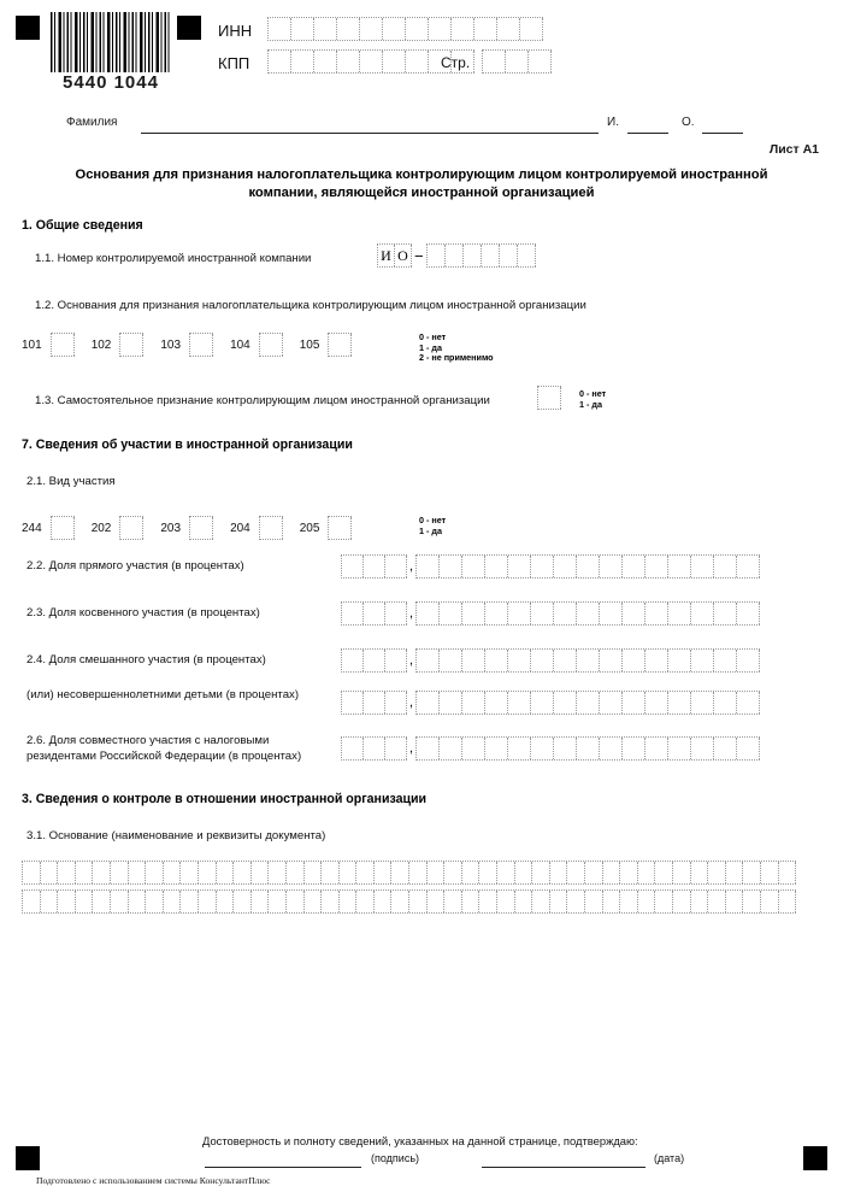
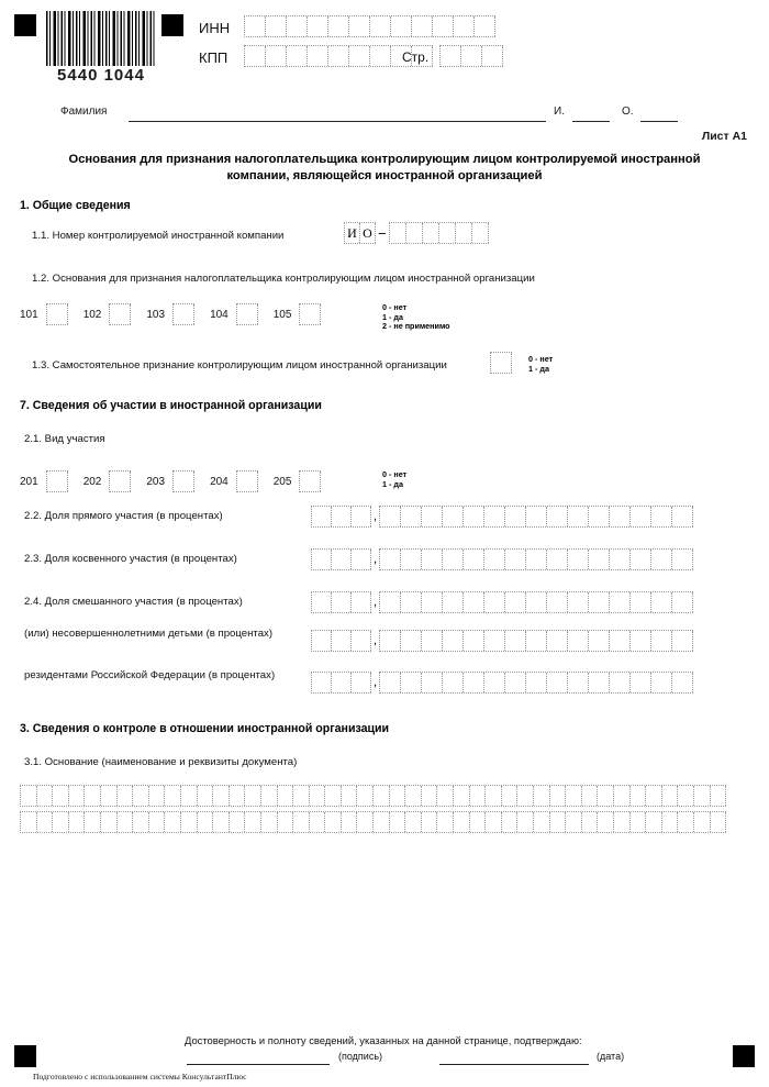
  5440 1044
  ИНН
  КПП
  Стр.
  Фамилия
  И.
  О.
  Лист А1
  Основания для признания налогоплательщика контролирующим лицом контролируемой иностранной компании, являющейся иностранной организацией
  1. Общие сведения
  1.1. Номер контролируемой иностранной компании
  И
  О
  −
  1.2. Основания для признания налогоплательщика контролирующим лицом иностранной организации
  101
  102
  103
  104
  105
  0 - нет
  1 - да
  2 - не применимо
  1.3. Самостоятельное признание контролирующим лицом иностранной организации
  0 - нет
  1 - да
  7. Сведения об участии в иностранной организации
  2.1. Вид участия
- 244
+ 201
  202
  203
  204
  205
  0 - нет
  1 - да
  2.2. Доля прямого участия (в процентах)
  ,
  2.3. Доля косвенного участия (в процентах)
  ,
  2.4. Доля смешанного участия (в процентах)
  ,
  (или) несовершеннолетними детьми (в процентах)
  ,
- 2.6. Доля совместного участия с налоговыми
  резидентами Российской Федерации (в процентах)
  ,
  3. Сведения о контроле в отношении иностранной организации
  3.1. Основание (наименование и реквизиты документа)
  Достоверность и полноту сведений, указанных на данной странице, подтверждаю:
  (подпись)
  (дата)
  Подготовлено с использованием системы КонсультантПлюс
